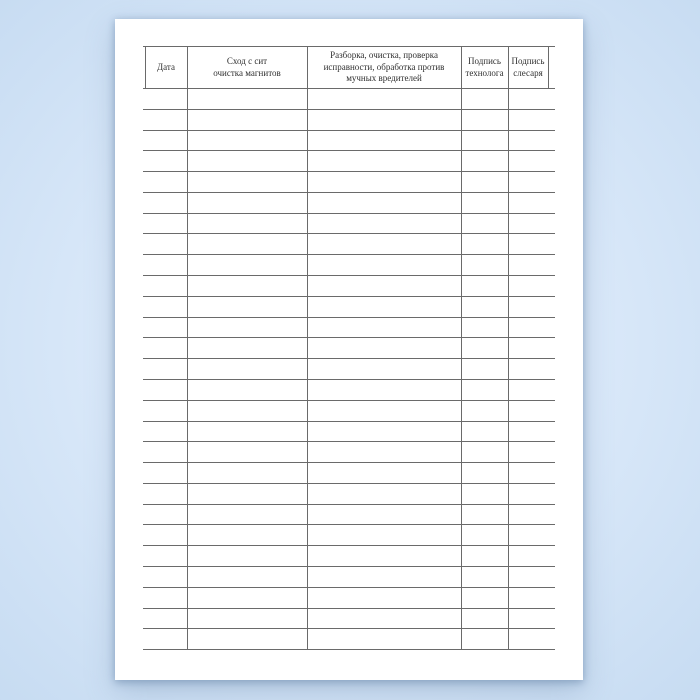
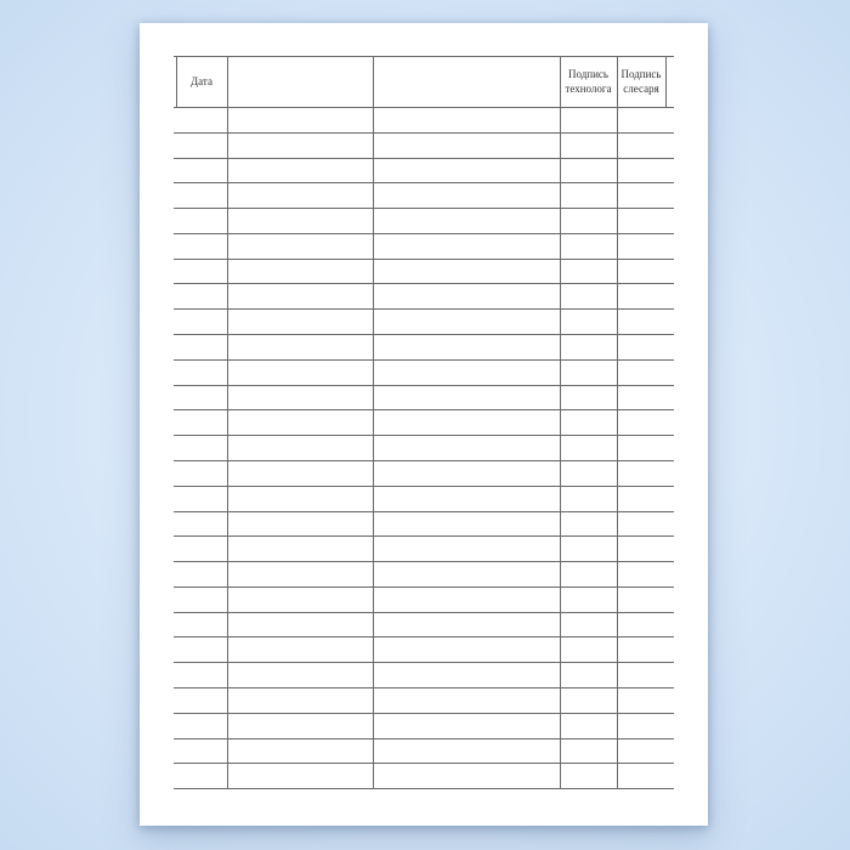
  Дата
- Сход с сит
- очистка магнитов
- Разборка, очистка, проверка
- исправности, обработка против
- мучных вредителей
  Подпись
  технолога
  Подпись
  слесаря
